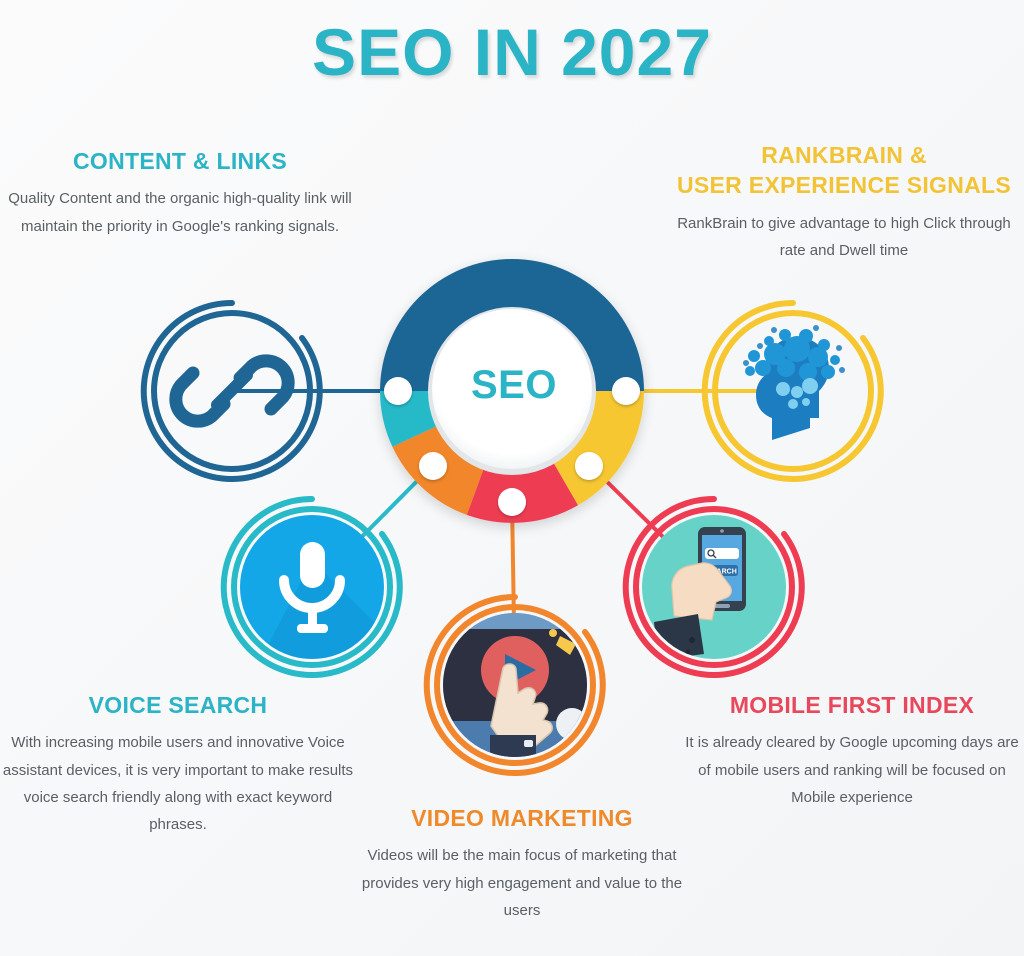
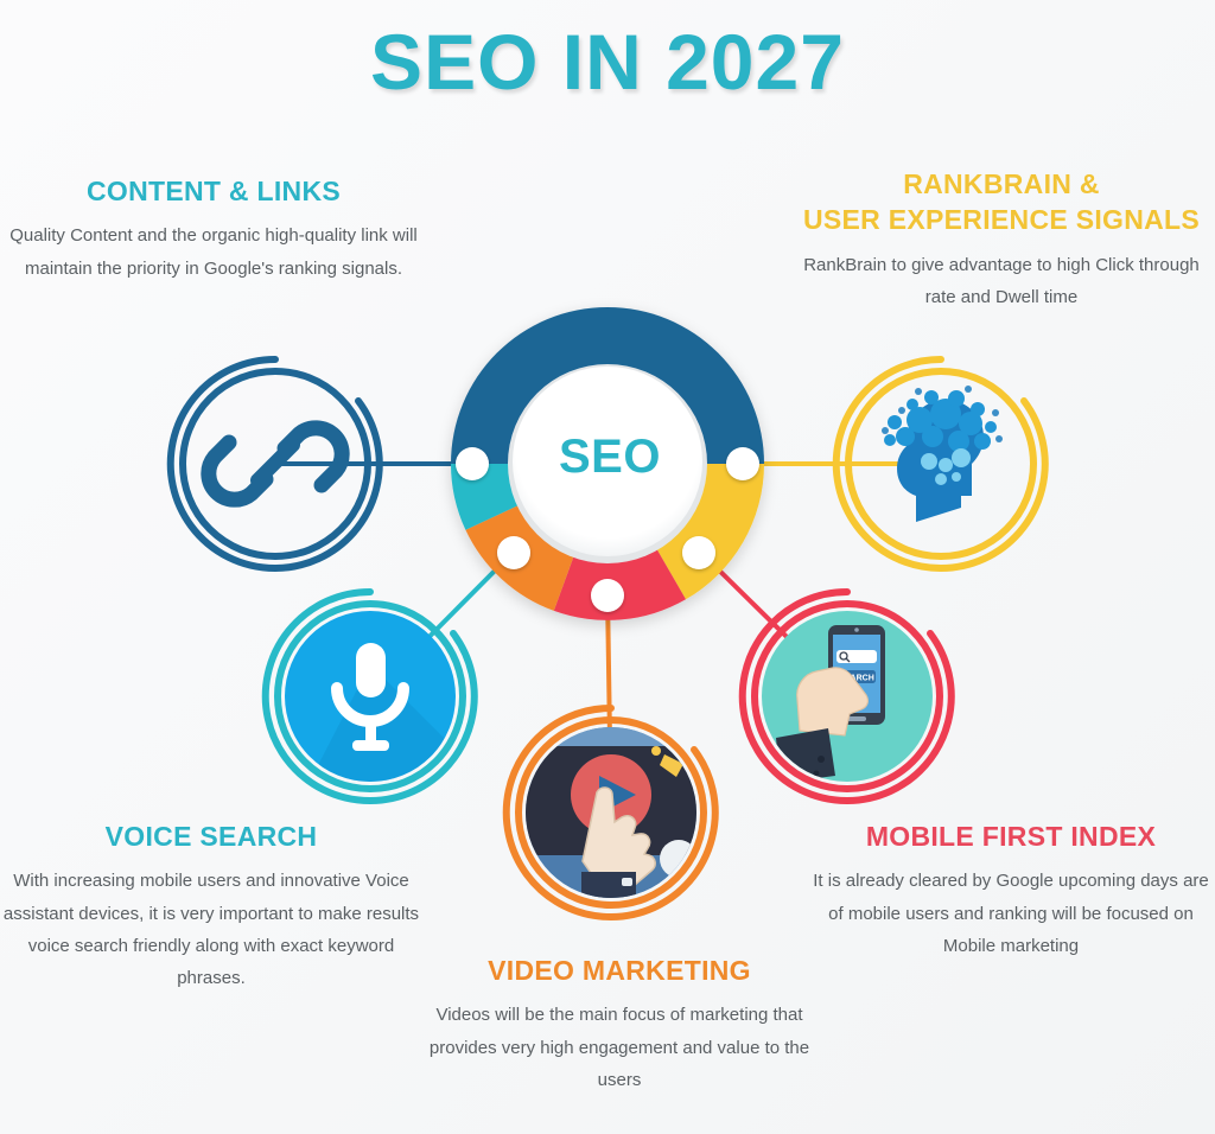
  SEO IN 2027
  SEO
  CONTENT & LINKS
  Quality Content and the organic high-quality link will maintain the priority in Google's ranking signals.
  RANKBRAIN &
  USER EXPERIENCE SIGNALS
  RankBrain to give advantage to high Click through rate and Dwell time
  VOICE SEARCH
  With increasing mobile users and innovative Voice assistant devices, it is very important to make results voice search friendly along with exact keyword phrases.
  VIDEO MARKETING
  Videos will be the main focus of marketing that provides very high engagement and value to the users
  MOBILE FIRST INDEX
- It is already cleared by Google upcoming days are of mobile users and ranking will be focused on Mobile experience
+ It is already cleared by Google upcoming days are of mobile users and ranking will be focused on Mobile marketing
